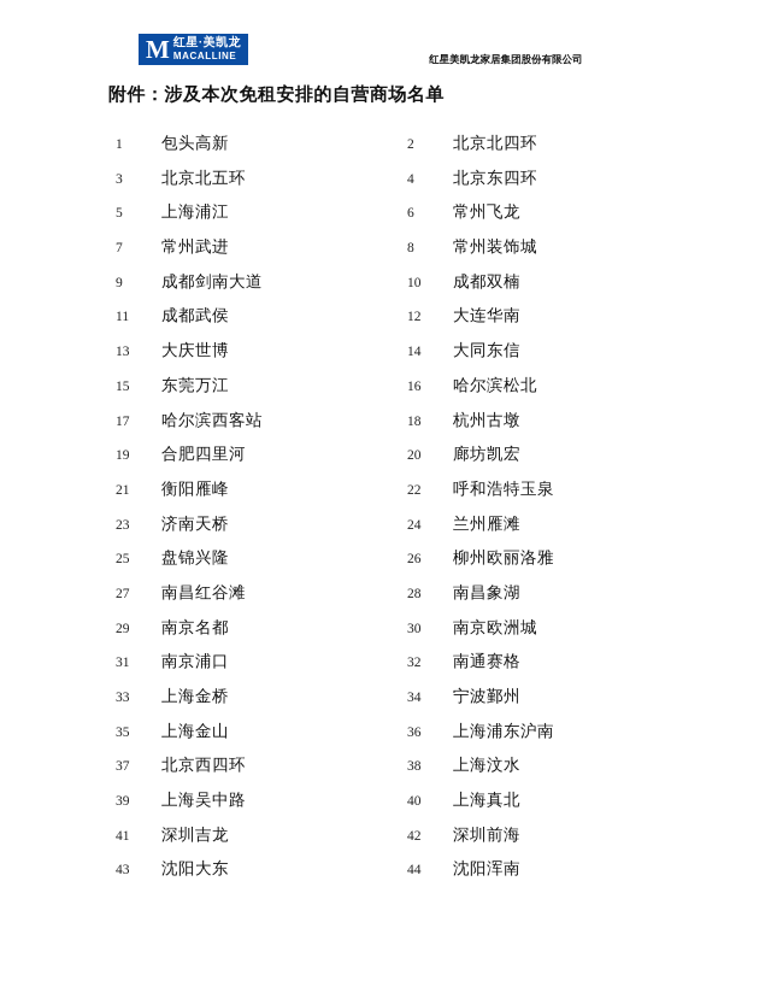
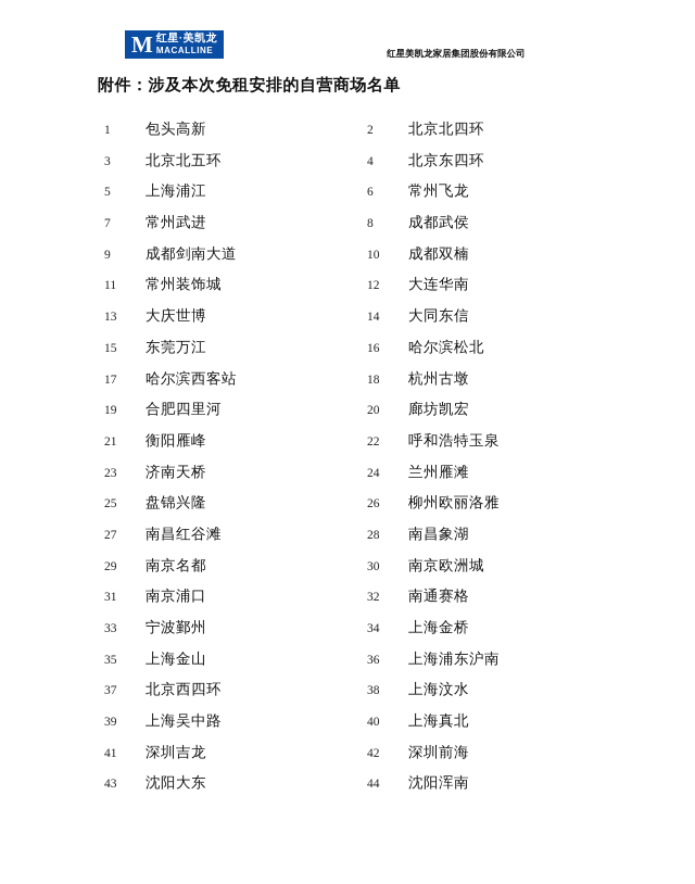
  M
  红星·美凯龙
  MACALLINE
  红星美凯龙家居集团股份有限公司
  附件：涉及本次免租安排的自营商场名单
  1
  包头高新
  2
  北京北四环
  3
  北京北五环
  4
  北京东四环
  5
  上海浦江
  6
  常州飞龙
  7
  常州武进
  8
- 常州装饰城
+ 成都武侯
  9
  成都剑南大道
  10
  成都双楠
  11
- 成都武侯
+ 常州装饰城
  12
  大连华南
  13
  大庆世博
  14
  大同东信
  15
  东莞万江
  16
  哈尔滨松北
  17
  哈尔滨西客站
  18
  杭州古墩
  19
  合肥四里河
  20
  廊坊凯宏
  21
  衡阳雁峰
  22
  呼和浩特玉泉
  23
  济南天桥
  24
  兰州雁滩
  25
  盘锦兴隆
  26
  柳州欧丽洛雅
  27
  南昌红谷滩
  28
  南昌象湖
  29
  南京名都
  30
  南京欧洲城
  31
  南京浦口
  32
  南通赛格
  33
- 上海金桥
+ 宁波鄞州
  34
- 宁波鄞州
+ 上海金桥
  35
  上海金山
  36
  上海浦东沪南
  37
  北京西四环
  38
  上海汶水
  39
  上海吴中路
  40
  上海真北
  41
  深圳吉龙
  42
  深圳前海
  43
  沈阳大东
  44
  沈阳浑南
